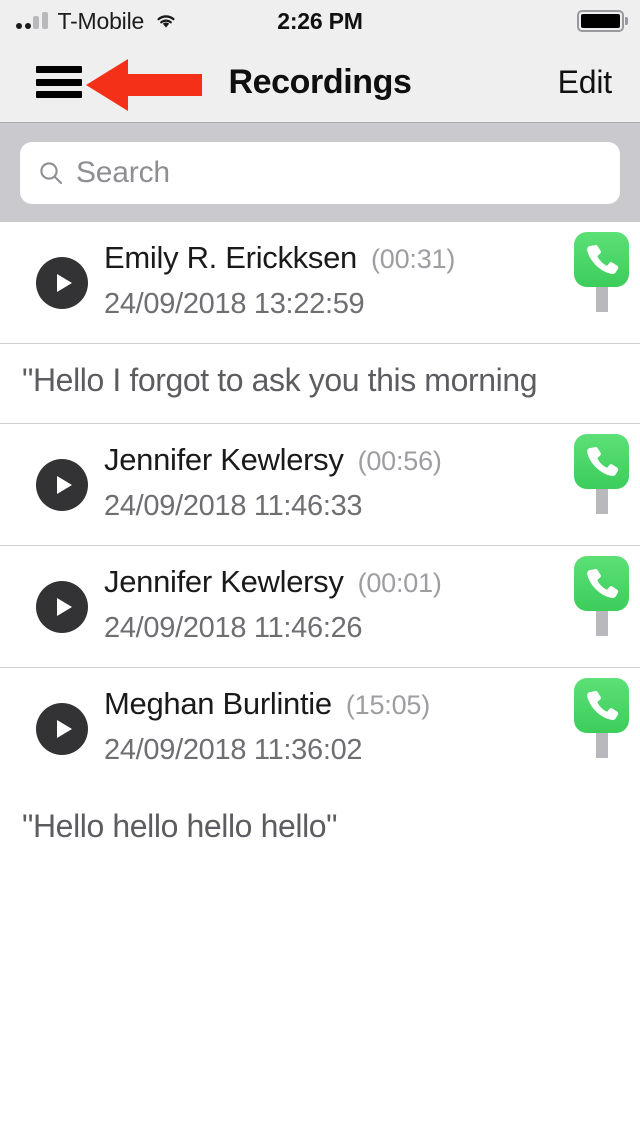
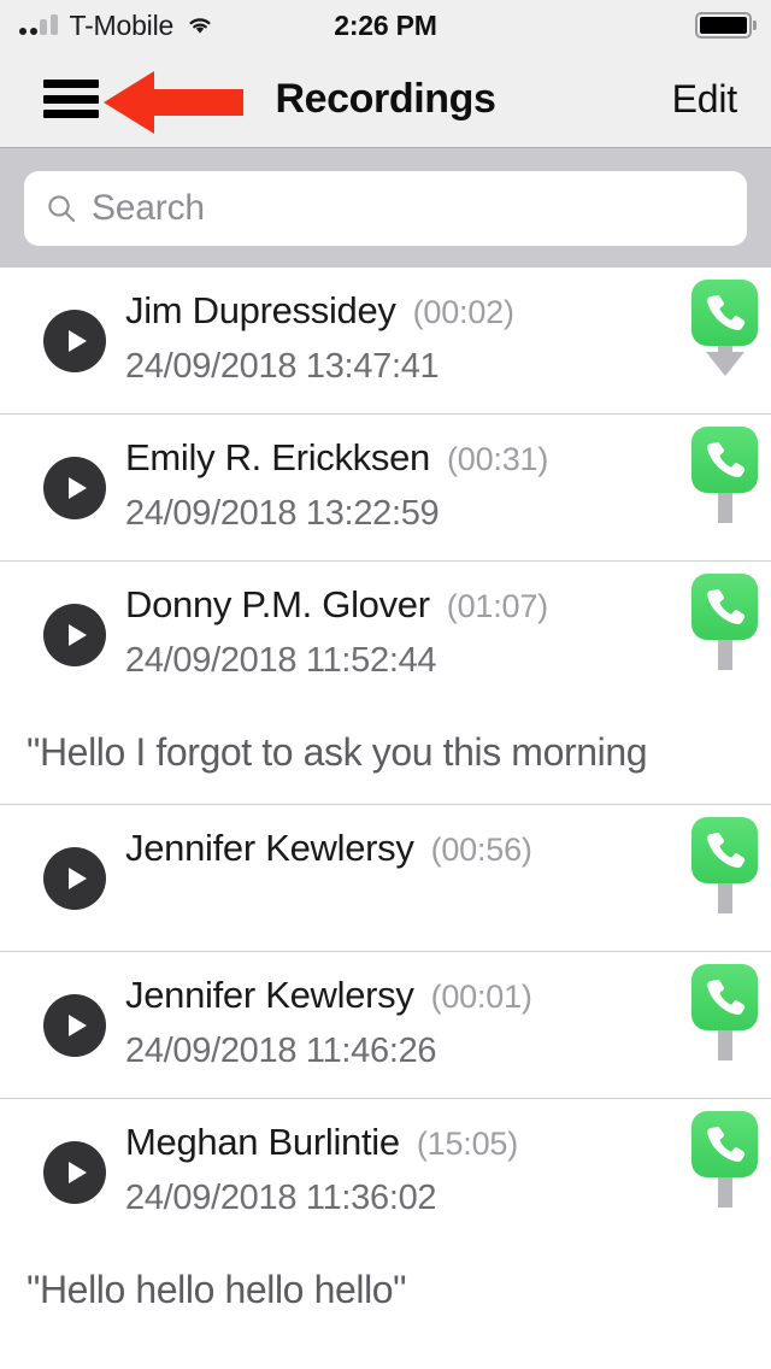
  T-Mobile
  2:26 PM
  Recordings
  Edit
  Search
+ Jim Dupressidey
+ (00:02)
+ 24/09/2018 13:47:41
  Emily R. Erickksen
  (00:31)
  24/09/2018 13:22:59
+ Donny P.M. Glover
+ (01:07)
+ 24/09/2018 11:52:44
  "Hello I forgot to ask you this morning
  Jennifer Kewlersy
  (00:56)
- 24/09/2018 11:46:33
  Jennifer Kewlersy
  (00:01)
  24/09/2018 11:46:26
  Meghan Burlintie
  (15:05)
  24/09/2018 11:36:02
  "Hello hello hello hello"
